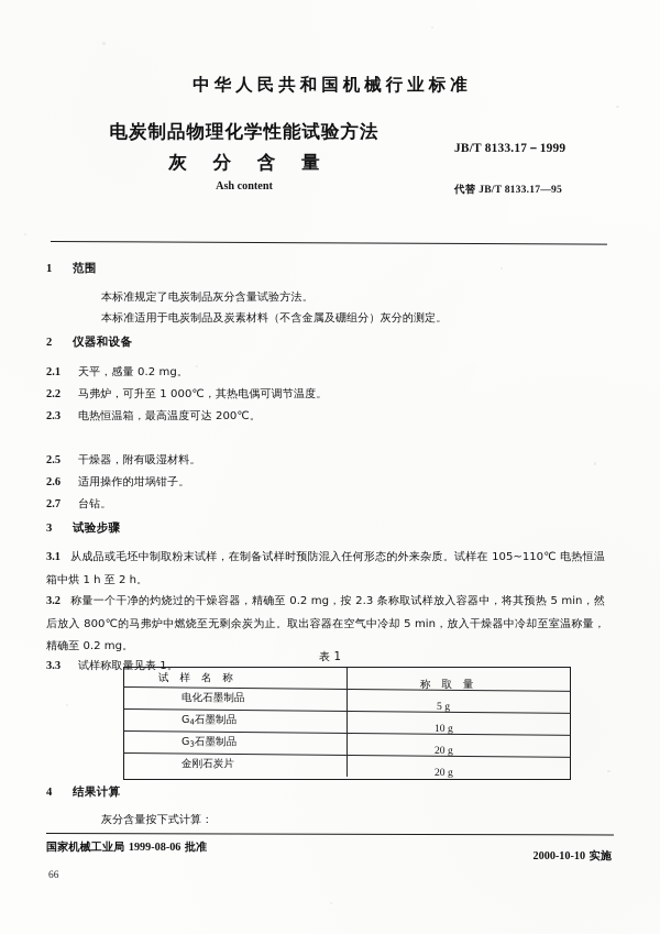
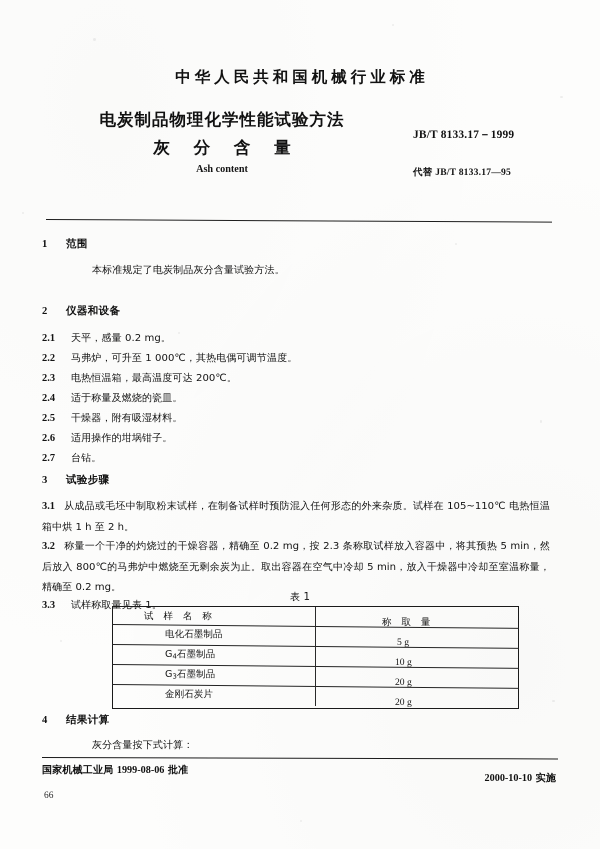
  中华人民共和国机械行业标准
  电炭制品物理化学性能试验方法
  灰 分 含 量
  Ash content
  JB/T 8133.17－1999
  代替 JB/T 8133.17—95
  1 范围
  本标准规定了电炭制品灰分含量试验方法。
- 本标准适用于电炭制品及炭素材料（不含金属及硼组分）灰分的测定。
  2 仪器和设备
  2.1 天平，感量 0.2 mg。
  2.2 马弗炉，可升至 1 000℃，其热电偶可调节温度。
  2.3 电热恒温箱，最高温度可达 200℃。
+ 2.4 适于称量及燃烧的瓷皿。
  2.5 干燥器，附有吸湿材料。
  2.6 适用操作的坩埚钳子。
  2.7 台钻。
  3 试验步骤
  3.1 从成品或毛坯中制取粉末试样，在制备试样时预防混入任何形态的外来杂质。试样在 105~110℃ 电热恒温箱中烘 1 h 至 2 h。
  3.2 称量一个干净的灼烧过的干燥容器，精确至 0.2 mg，按 2.3 条称取试样放入容器中，将其预热 5 min，然后放入 800℃的马弗炉中燃烧至无剩余炭为止。取出容器在空气中冷却 5 min，放入干燥器中冷却至室温称量，精确至 0.2 mg。
  3.3 试样称取量见表 1。
  表 1
  试 样 名 称
  称 取 量
  电化石墨制品
  5 g
  G4石墨制品
  10 g
  G3石墨制品
  20 g
  金刚石炭片
  20 g
  4 结果计算
  灰分含量按下式计算：
  国家机械工业局 1999-08-06 批准
  2000-10-10 实施
  66
